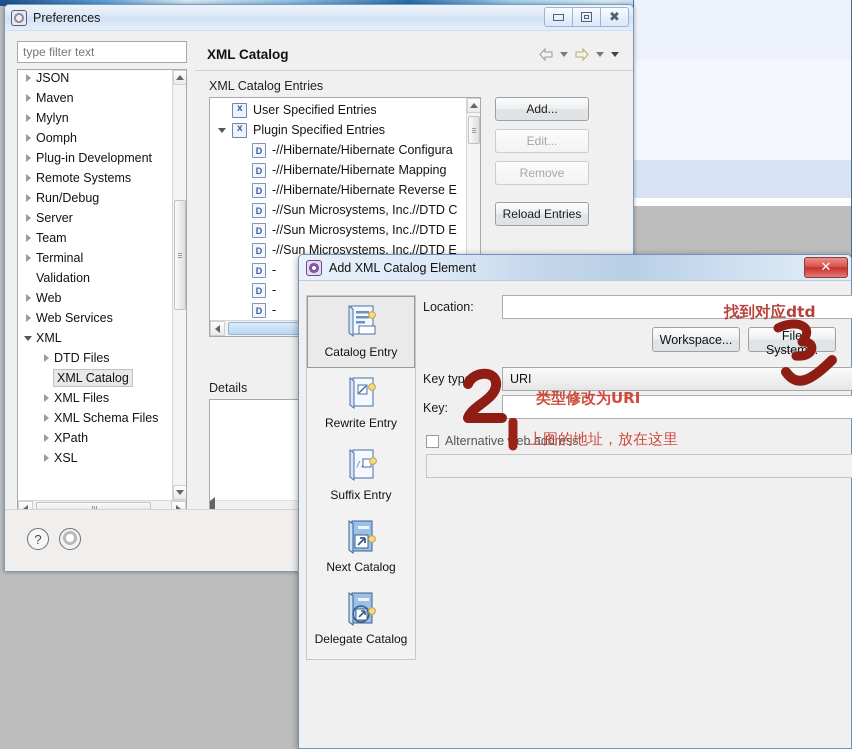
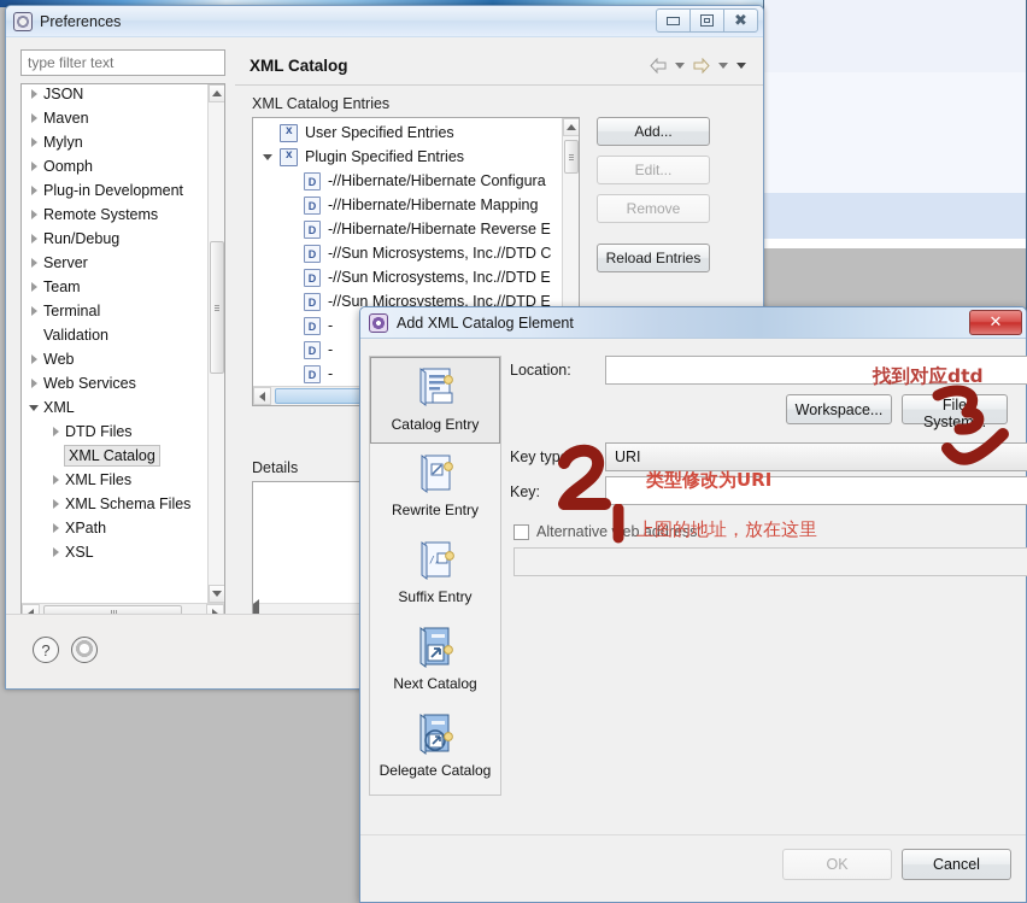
  Preferences
  ✖
  type filter text
  JSON
  Maven
  Mylyn
  Oomph
  Plug-in Development
  Remote Systems
  Run/Debug
  Server
  Team
  Terminal
  Validation
  Web
  Web Services
  XML
  DTD Files
  XML Catalog
  XML Files
  XML Schema Files
  XPath
  XSL
  XML Catalog
  XML Catalog Entries
  User Specified Entries
  Plugin Specified Entries
  D
  -//Hibernate/Hibernate Configura
  D
  -//Hibernate/Hibernate Mapping
  D
  -//Hibernate/Hibernate Reverse E
  D
  -//Sun Microsystems, Inc.//DTD C
  D
  -//Sun Microsystems, Inc.//DTD E
  D
  -//Sun Microsystems, Inc.//DTD E
  D
  -
  D
  -
  D
  -
  Add...
  Edit...
  Remove
  Reload Entries
  Details
  ?
  Add XML Catalog Element
  ✕
  Catalog Entry
  Rewrite Entry
  Suffix Entry
  Next Catalog
  Delegate Catalog
  Location:
  Workspace...
  File System.
  Key typ
  URI
  Key:
  Alternativeeb address:
+ OK
+ Cancel
  找到对应dtd
  类型修改为URI
  上图的地址，放在这里
